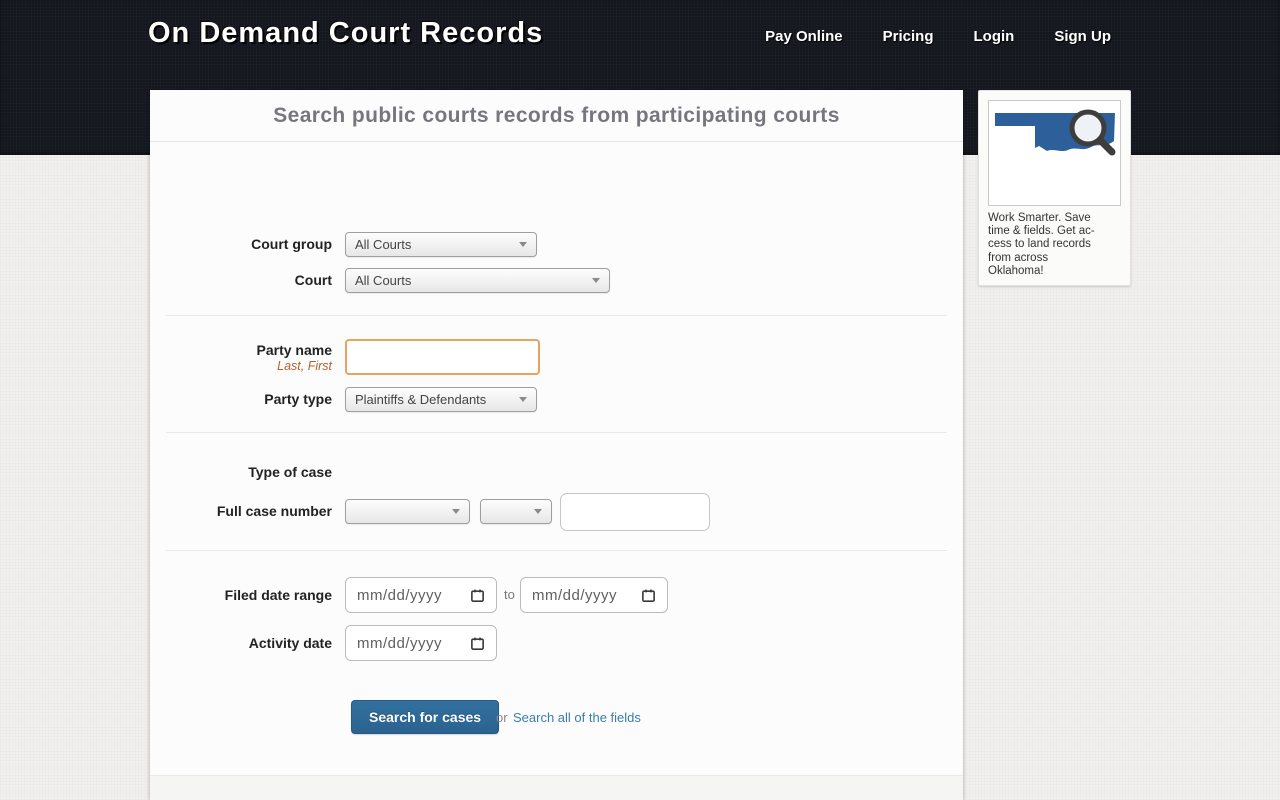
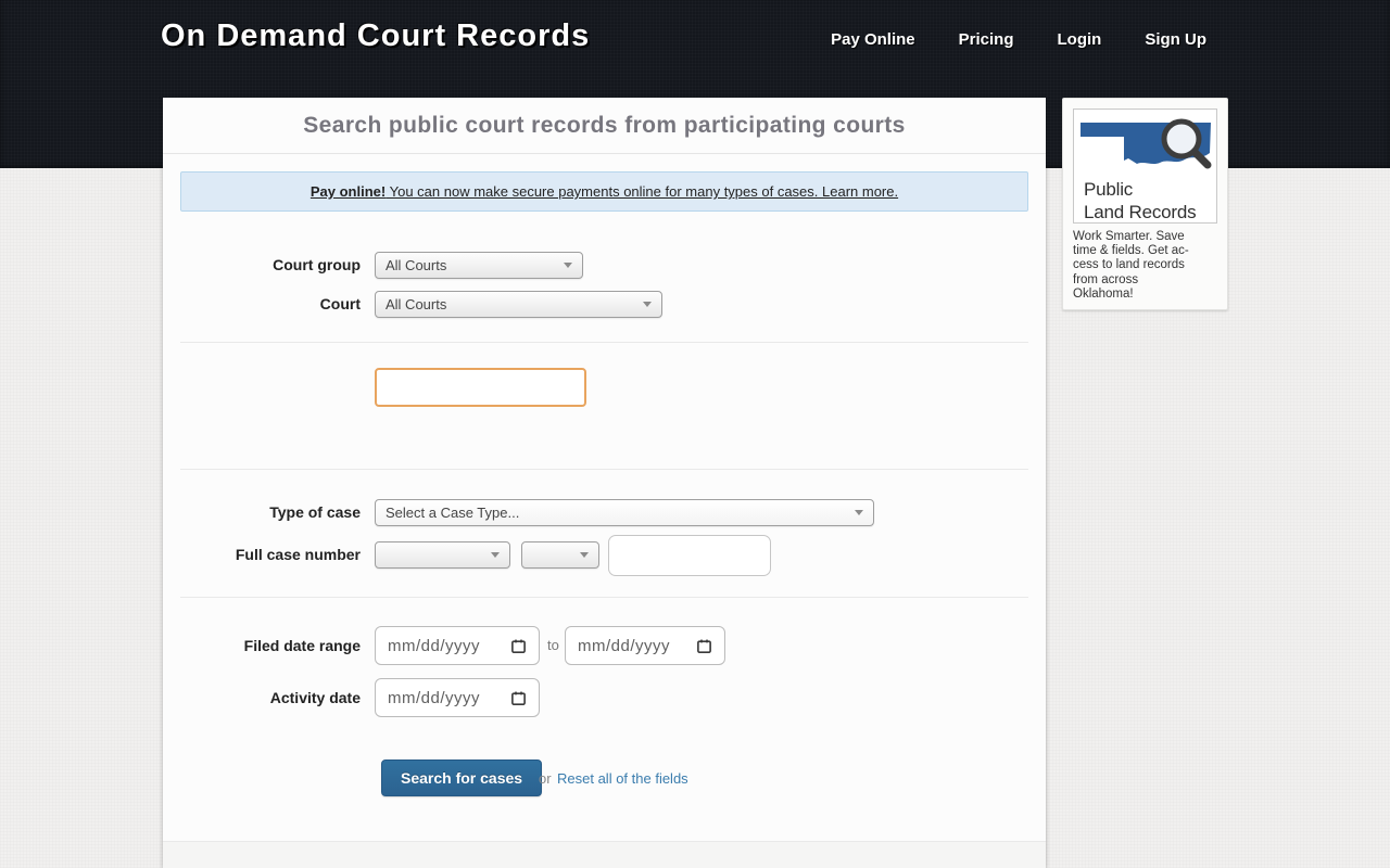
  On Demand Court Records
  Pay Online
  Pricing
  Login
  Sign Up
- Search public courts records from participating courts
+ Search public court records from participating courts
+ Pay online! You can now make secure payments online for many types of cases. Learn more.
  Court group
  All Courts
  Court
  All Courts
- Party name
- Last, First
- Party type
- Plaintiffs & Defendants
  Type of case
+ Select a Case Type...
  Full case number
  Filed date range
  mm/dd/yyyy
  to
  mm/dd/yyyy
  Activity date
  mm/dd/yyyy
  Search for cases
  or
- Search all of the fields
+ Reset all of the fields
+ Public
+ Land Records
  Work Smarter. Save
  time & fields. Get ac-
  cess to land records
  from across
  Oklahoma!
